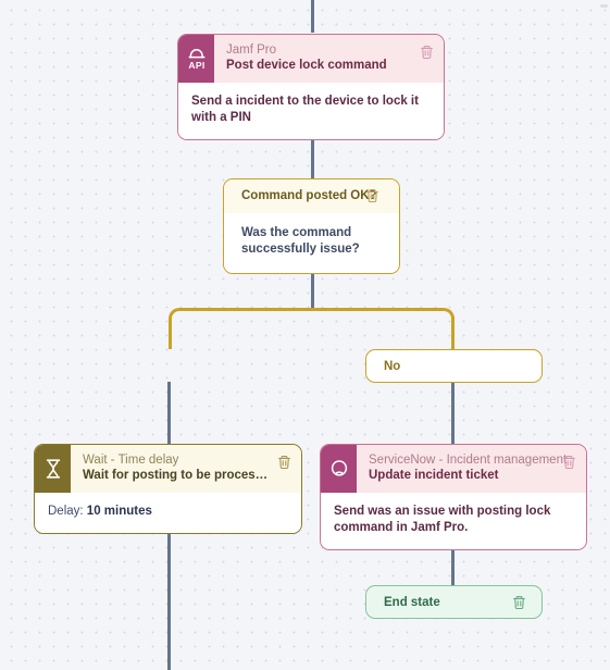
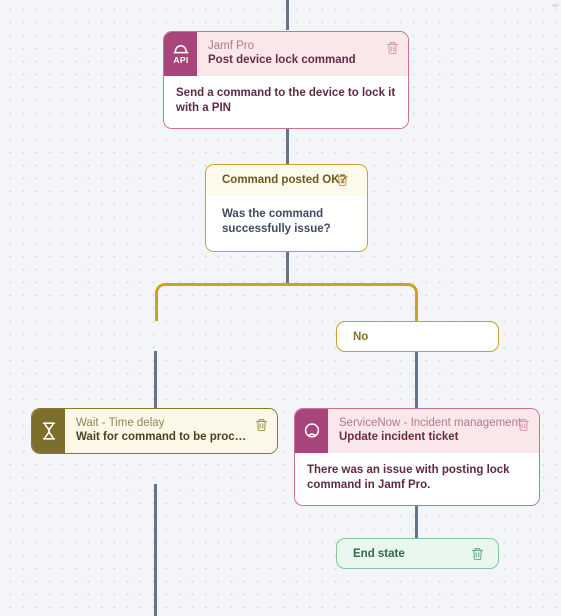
  API
  Jamf Pro
  Post device lock command
- Send a incident to the device to lock it with a PIN
+ Send a command to the device to lock it with a PIN
  Command posted OK?
  Was the command successfully issue?
  No
  Wait - Time delay
- Wait for posting to be process…
+ Wait for command to be process…
- Delay: 10 minutes
  ServiceNow - Incident managemen
  Update incident ticket
- Send was an issue with posting lock command in Jamf Pro.
+ There was an issue with posting lock command in Jamf Pro.
  End state
